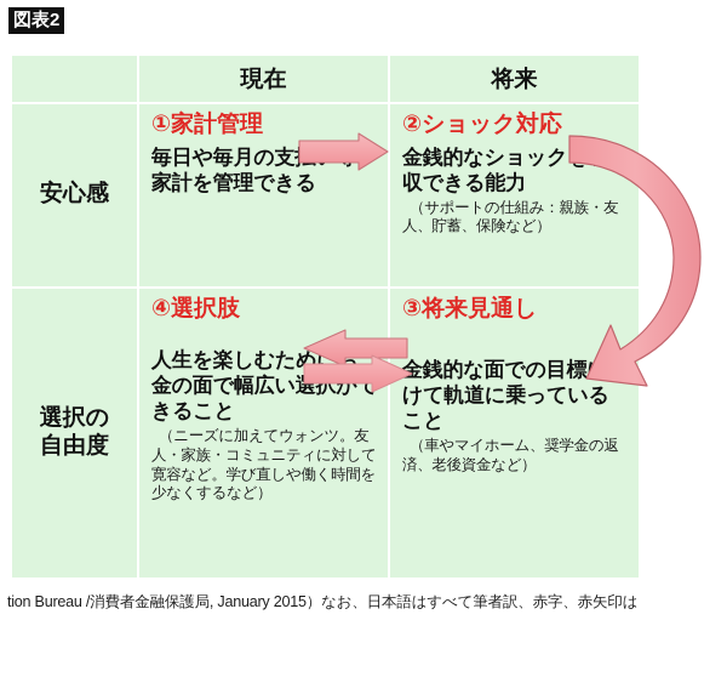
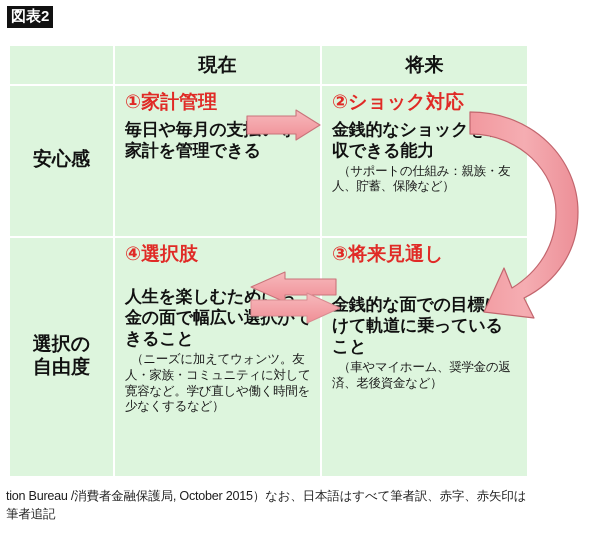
  図表2
  	現在	将来
  安心感	①家計管理 毎日や毎月の支家計を管理できる	②ショック対応 金銭的なショック収できる能力 （サポートの仕組み：親族・友人、貯蓄、保険など）
  選択の 自由度	④選択肢 人生を楽しむためにお金の面で幅広い選択ができること （ニーズに加えてウォンツ。友人・家族・コミュニティに対して寛容など。学び直しや働く時間を少なくするなど）	③将来見通し 金銭的な面での目標けて軌道に乗っていること （車やマイホーム、奨学金の返済、老後資金など）
- tion Bureau /消費者金融保護局, January 2015）なお、日本語はすべて筆者訳、赤字、赤矢印は
+ tion Bureau /消費者金融保護局, October 2015）なお、日本語はすべて筆者訳、赤字、赤矢印は
+ 筆者追記
